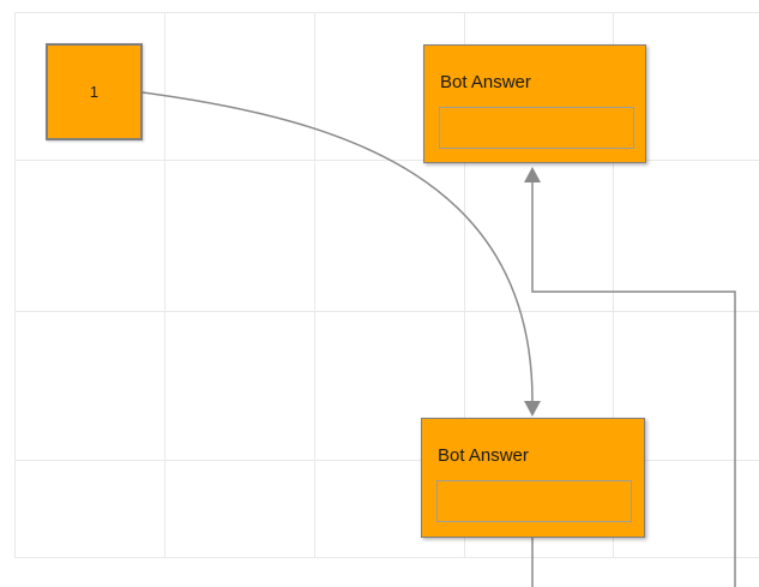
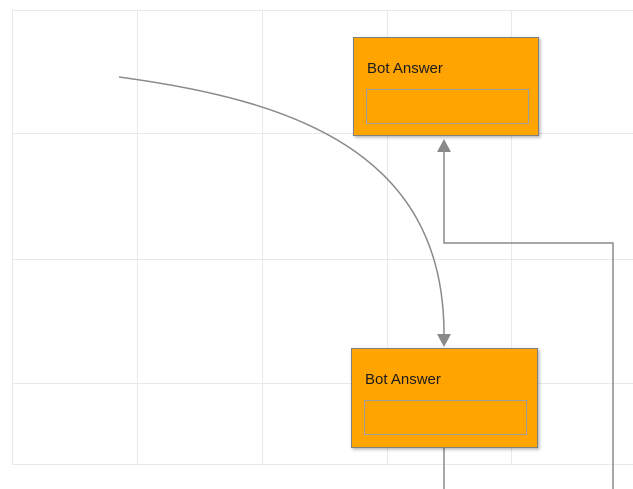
- 1
  Bot Answer
  Bot Answer
